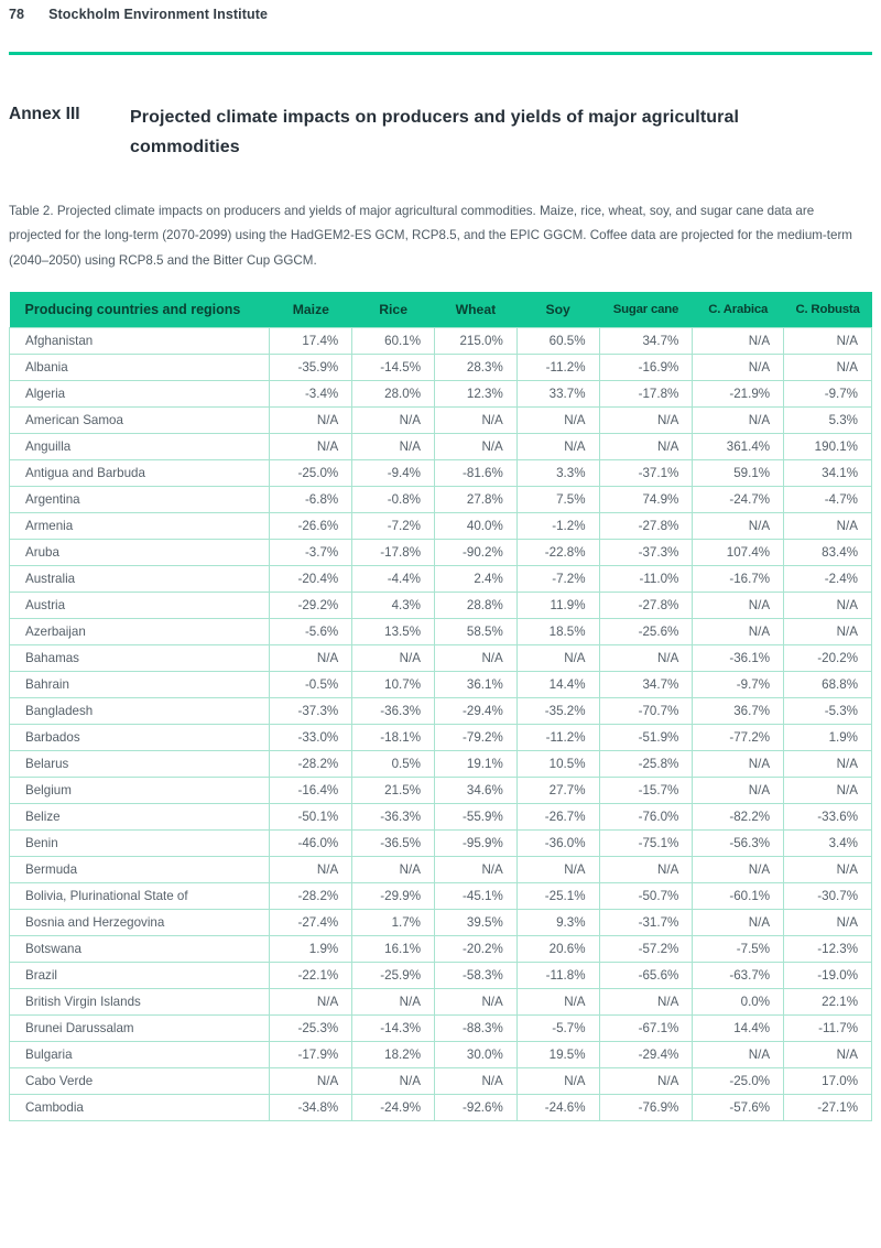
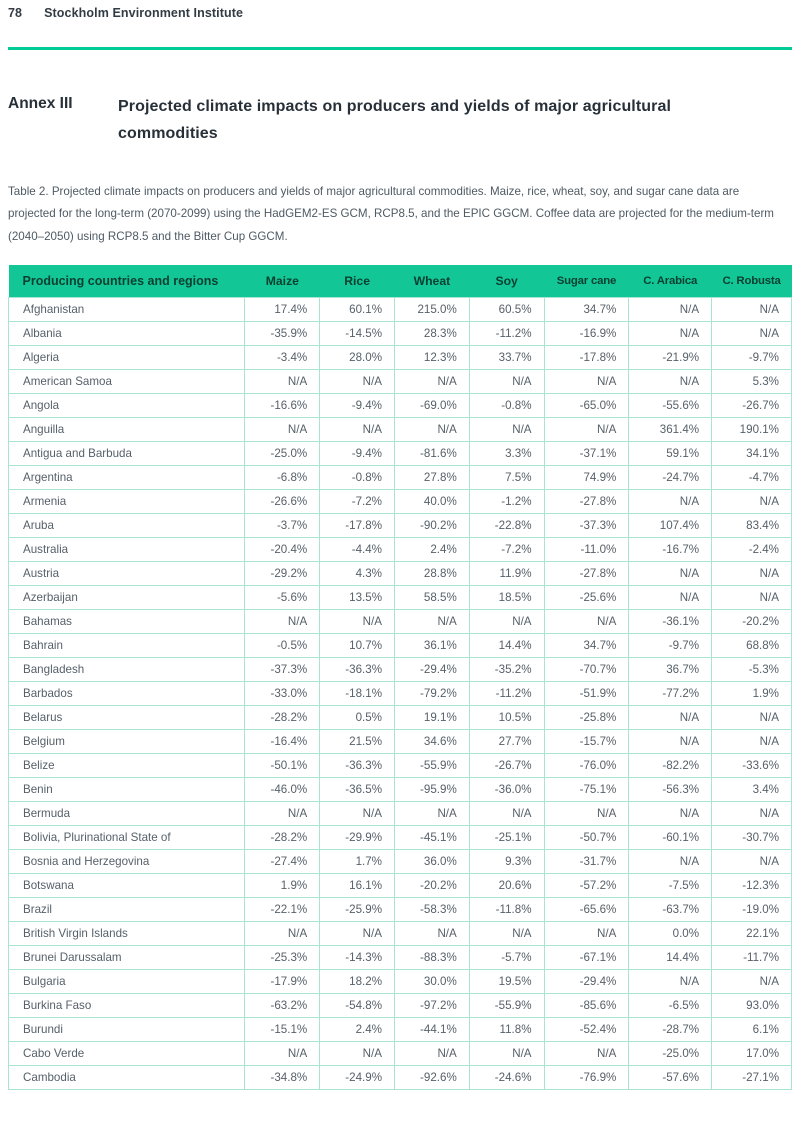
  78
  Stockholm Environment Institute
  Annex III
  Projected climate impacts on producers and yields of major agricultural commodities
  Table 2. Projected climate impacts on producers and yields of major agricultural commodities. Maize, rice, wheat, soy, and sugar cane data are projected for the long-term (2070-2099) using the HadGEM2-ES GCM, RCP8.5, and the EPIC GGCM. Coffee data are projected for the medium-term (2040–2050) using RCP8.5 and the Bitter Cup GGCM.
  Producing countries and regions	Maize	Rice	Wheat	Soy	Sugar cane	C. Arabica	C. Robusta
  Afghanistan	17.4%	60.1%	215.0%	60.5%	34.7%	N/A	N/A
  Albania	-35.9%	-14.5%	28.3%	-11.2%	-16.9%	N/A	N/A
  Algeria	-3.4%	28.0%	12.3%	33.7%	-17.8%	-21.9%	-9.7%
  American Samoa	N/A	N/A	N/A	N/A	N/A	N/A	5.3%
+ Angola	-16.6%	-9.4%	-69.0%	-0.8%	-65.0%	-55.6%	-26.7%
  Anguilla	N/A	N/A	N/A	N/A	N/A	361.4%	190.1%
  Antigua and Barbuda	-25.0%	-9.4%	-81.6%	3.3%	-37.1%	59.1%	34.1%
  Argentina	-6.8%	-0.8%	27.8%	7.5%	74.9%	-24.7%	-4.7%
  Armenia	-26.6%	-7.2%	40.0%	-1.2%	-27.8%	N/A	N/A
  Aruba	-3.7%	-17.8%	-90.2%	-22.8%	-37.3%	107.4%	83.4%
  Australia	-20.4%	-4.4%	2.4%	-7.2%	-11.0%	-16.7%	-2.4%
  Austria	-29.2%	4.3%	28.8%	11.9%	-27.8%	N/A	N/A
  Azerbaijan	-5.6%	13.5%	58.5%	18.5%	-25.6%	N/A	N/A
  Bahamas	N/A	N/A	N/A	N/A	N/A	-36.1%	-20.2%
  Bahrain	-0.5%	10.7%	36.1%	14.4%	34.7%	-9.7%	68.8%
  Bangladesh	-37.3%	-36.3%	-29.4%	-35.2%	-70.7%	36.7%	-5.3%
  Barbados	-33.0%	-18.1%	-79.2%	-11.2%	-51.9%	-77.2%	1.9%
  Belarus	-28.2%	0.5%	19.1%	10.5%	-25.8%	N/A	N/A
  Belgium	-16.4%	21.5%	34.6%	27.7%	-15.7%	N/A	N/A
  Belize	-50.1%	-36.3%	-55.9%	-26.7%	-76.0%	-82.2%	-33.6%
  Benin	-46.0%	-36.5%	-95.9%	-36.0%	-75.1%	-56.3%	3.4%
  Bermuda	N/A	N/A	N/A	N/A	N/A	N/A	N/A
  Bolivia, Plurinational State of	-28.2%	-29.9%	-45.1%	-25.1%	-50.7%	-60.1%	-30.7%
- Bosnia and Herzegovina	-27.4%	1.7%	39.5%	9.3%	-31.7%	N/A	N/A
+ Bosnia and Herzegovina	-27.4%	1.7%	36.0%	9.3%	-31.7%	N/A	N/A
  Botswana	1.9%	16.1%	-20.2%	20.6%	-57.2%	-7.5%	-12.3%
  Brazil	-22.1%	-25.9%	-58.3%	-11.8%	-65.6%	-63.7%	-19.0%
  British Virgin Islands	N/A	N/A	N/A	N/A	N/A	0.0%	22.1%
  Brunei Darussalam	-25.3%	-14.3%	-88.3%	-5.7%	-67.1%	14.4%	-11.7%
  Bulgaria	-17.9%	18.2%	30.0%	19.5%	-29.4%	N/A	N/A
+ Burkina Faso	-63.2%	-54.8%	-97.2%	-55.9%	-85.6%	-6.5%	93.0%
+ Burundi	-15.1%	2.4%	-44.1%	11.8%	-52.4%	-28.7%	6.1%
  Cabo Verde	N/A	N/A	N/A	N/A	N/A	-25.0%	17.0%
  Cambodia	-34.8%	-24.9%	-92.6%	-24.6%	-76.9%	-57.6%	-27.1%
